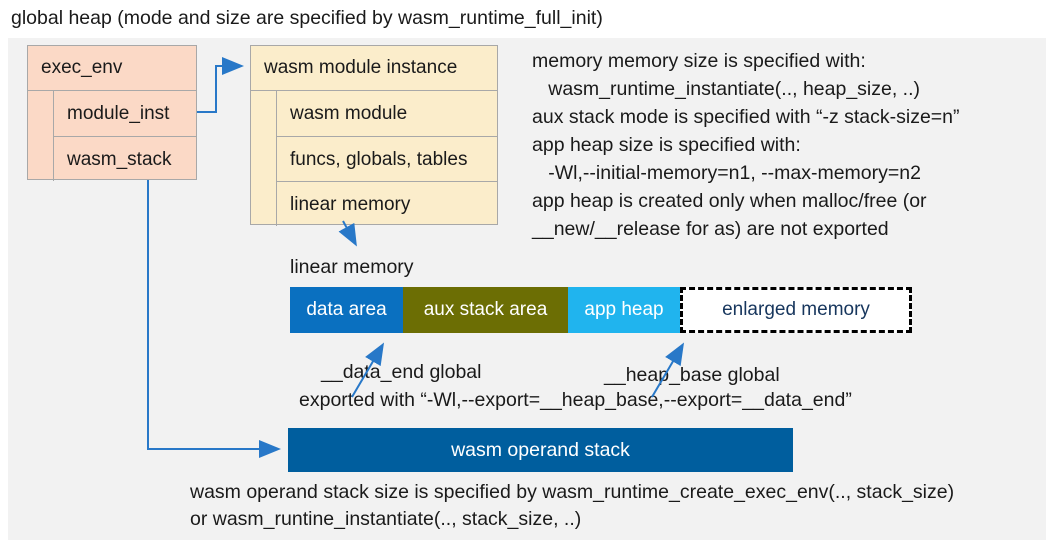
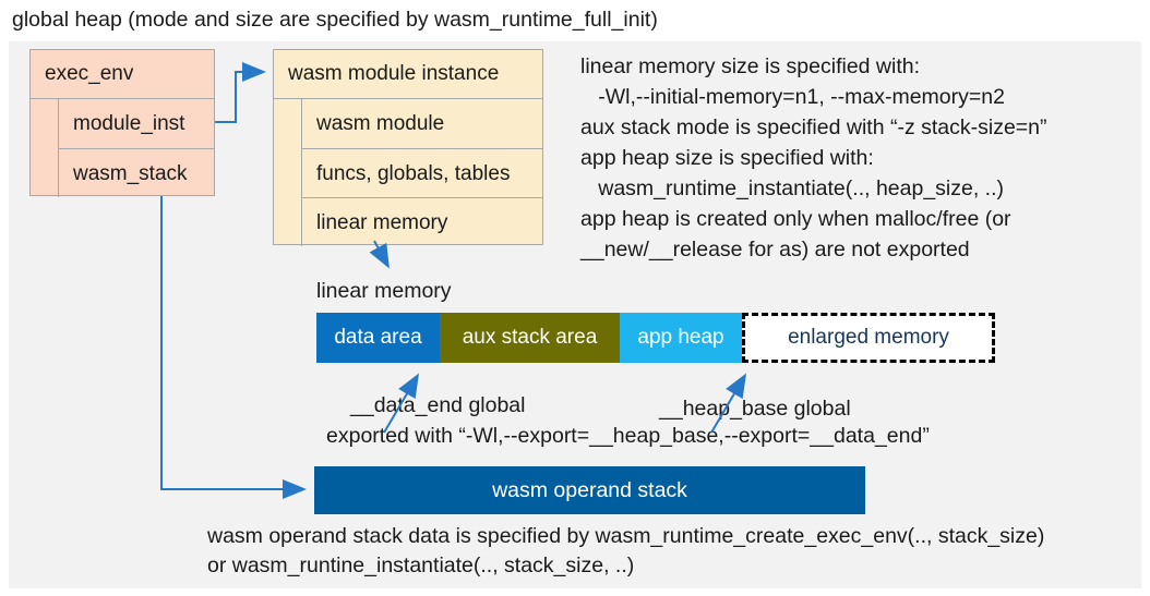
  global heap (mode and size are specified by wasm_runtime_full_init)
  exec_env
  module_inst
  wasm_stack
  wasm module instance
  wasm module
  funcs, globals, tables
  linear memory
- memory memory size is specified with:
+ linear memory size is specified with:
- wasm_runtime_instantiate(.., heap_size, ..)
+ -Wl,--initial-memory=n1, --max-memory=n2
  aux stack mode is specified with “-z stack-size=n”
  app heap size is specified with:
- -Wl,--initial-memory=n1, --max-memory=n2
+ wasm_runtime_instantiate(.., heap_size, ..)
  app heap is created only when malloc/free (or
  __new/__release for as) are not exported
  linear memory
  data area
  aux stack area
  app heap
  enlarged memory
  __daa_end global
  __heap_base global
  exported with “-Wl,--export=__heap_base,--export=__data_end”
  wasm operand stack
- wasm operand stack size is specified by wasm_runtime_create_exec_env(.., stack_size)
+ wasm operand stack data is specified by wasm_runtime_create_exec_env(.., stack_size)
  or wasm_runtine_instantiate(.., stack_size, ..)
